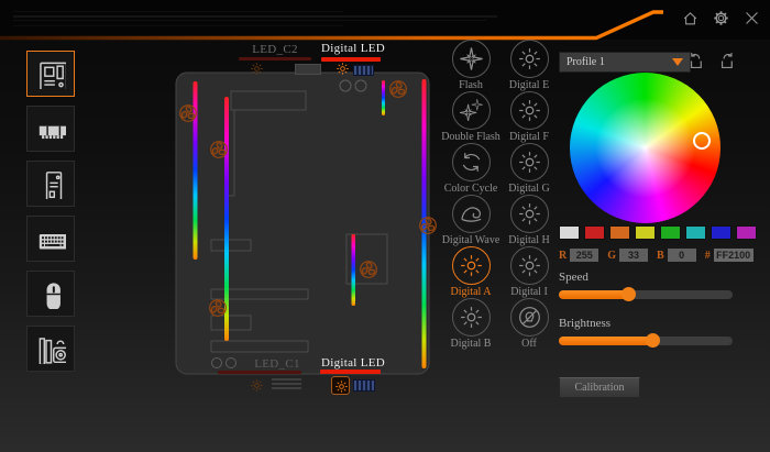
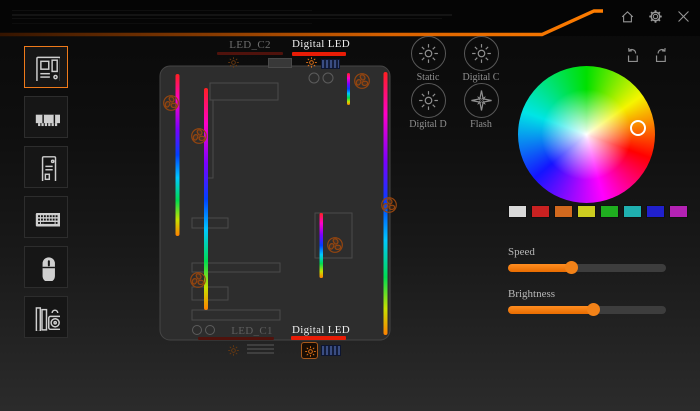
  LED_C2
  Digital LED
  LED_C1
  Digital LED
+ Static
+ Digital C
+ Digital D
  Flash
- Digital E
- Double Flash
- Digital F
- Color Cycle
- Digital G
- Digital Wave
- Digital H
- Digital A
- Digital I
- Digital B
- Off
- Profile 1
- R
- 255
- G
- 33
- B
- 0
- #
- FF2100
  Speed
  Brightness
- Calibration
